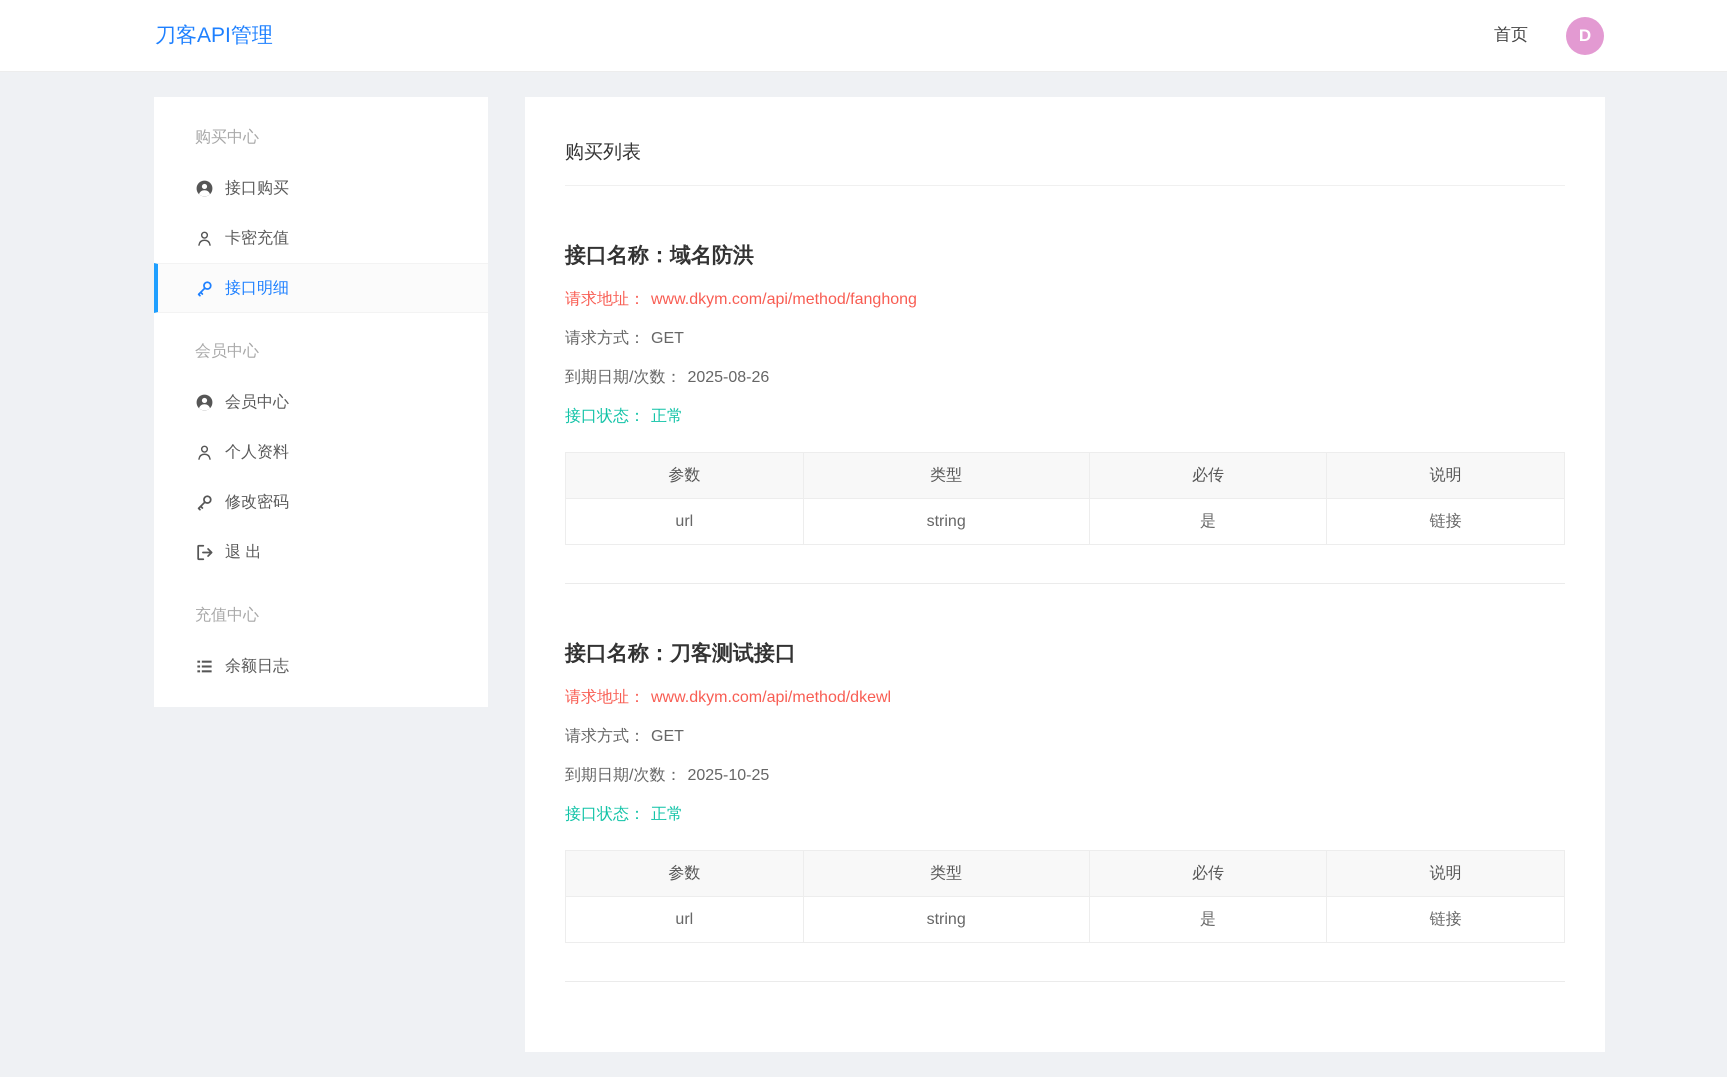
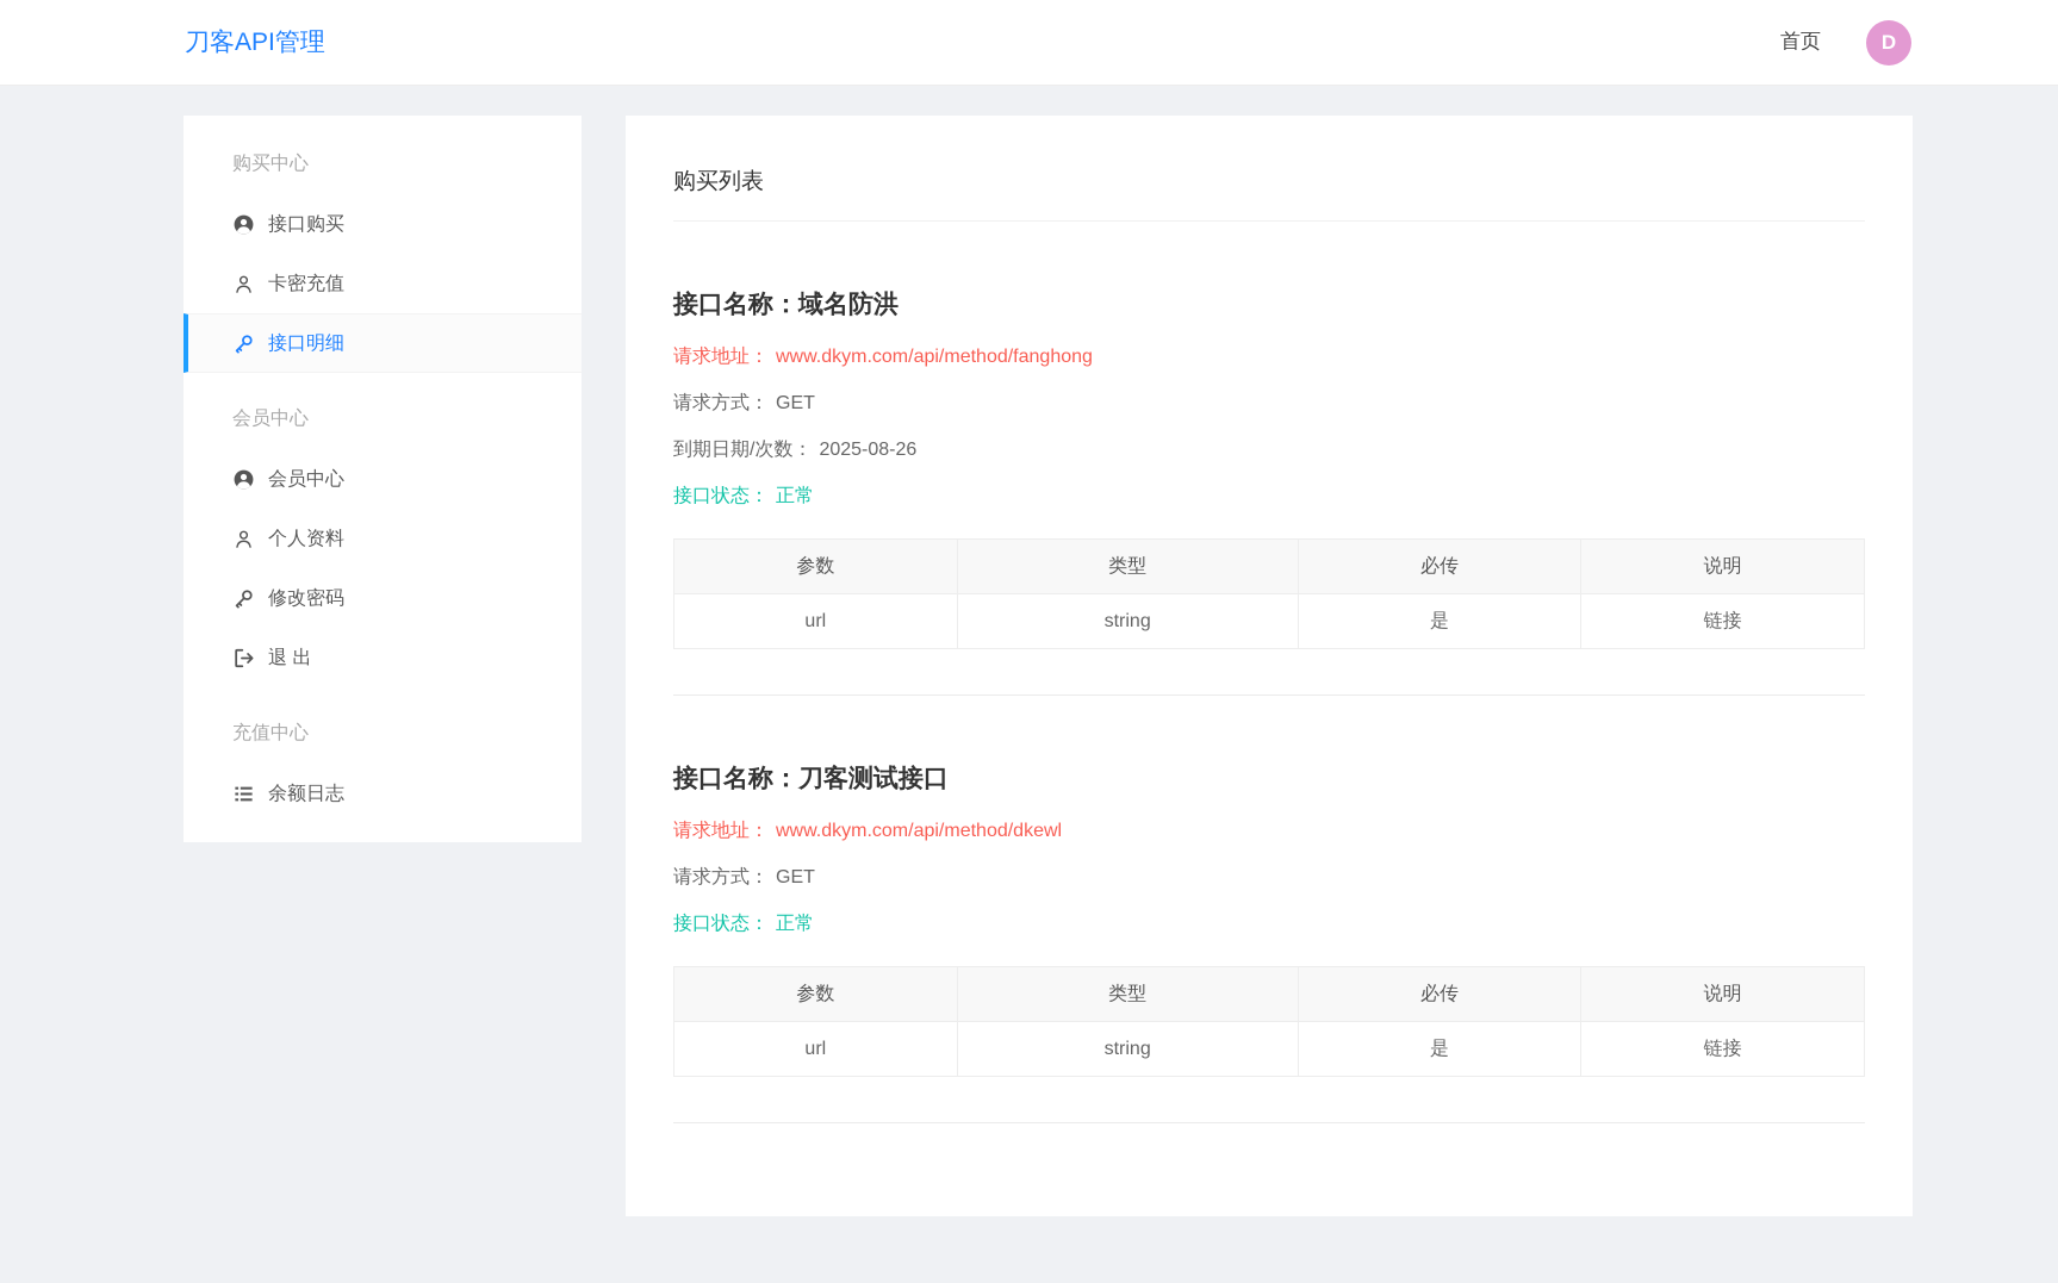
  刀客API管理
  首页
  D
  购买中心
  接口购买
  卡密充值
  接口明细
  会员中心
  会员中心
  个人资料
  修改密码
  退 出
  充值中心
  余额日志
  购买列表
  接口名称：域名防洪
  请求地址： www.dkym.com/api/method/fanghong
  请求方式： GET
  到期日期/次数： 2025-08-26
  接口状态： 正常
  参数	类型	必传	说明
  url	string	是	链接
  接口名称：刀客测试接口
  请求地址： www.dkym.com/api/method/dkewl
  请求方式： GET
- 到期日期/次数： 2025-10-25
  接口状态： 正常
  参数	类型	必传	说明
  url	string	是	链接
